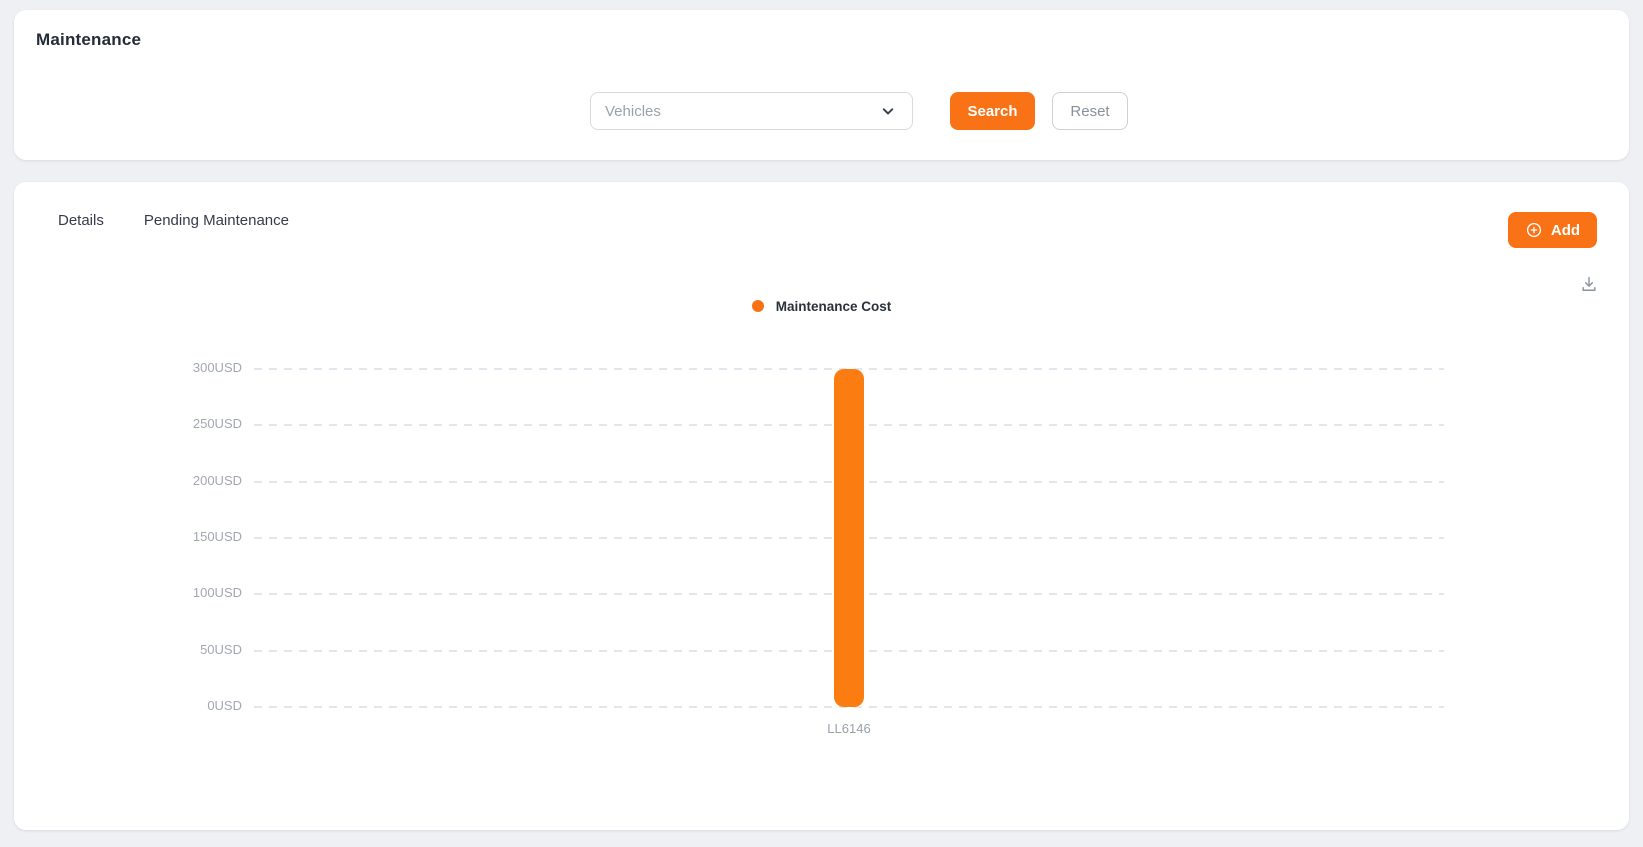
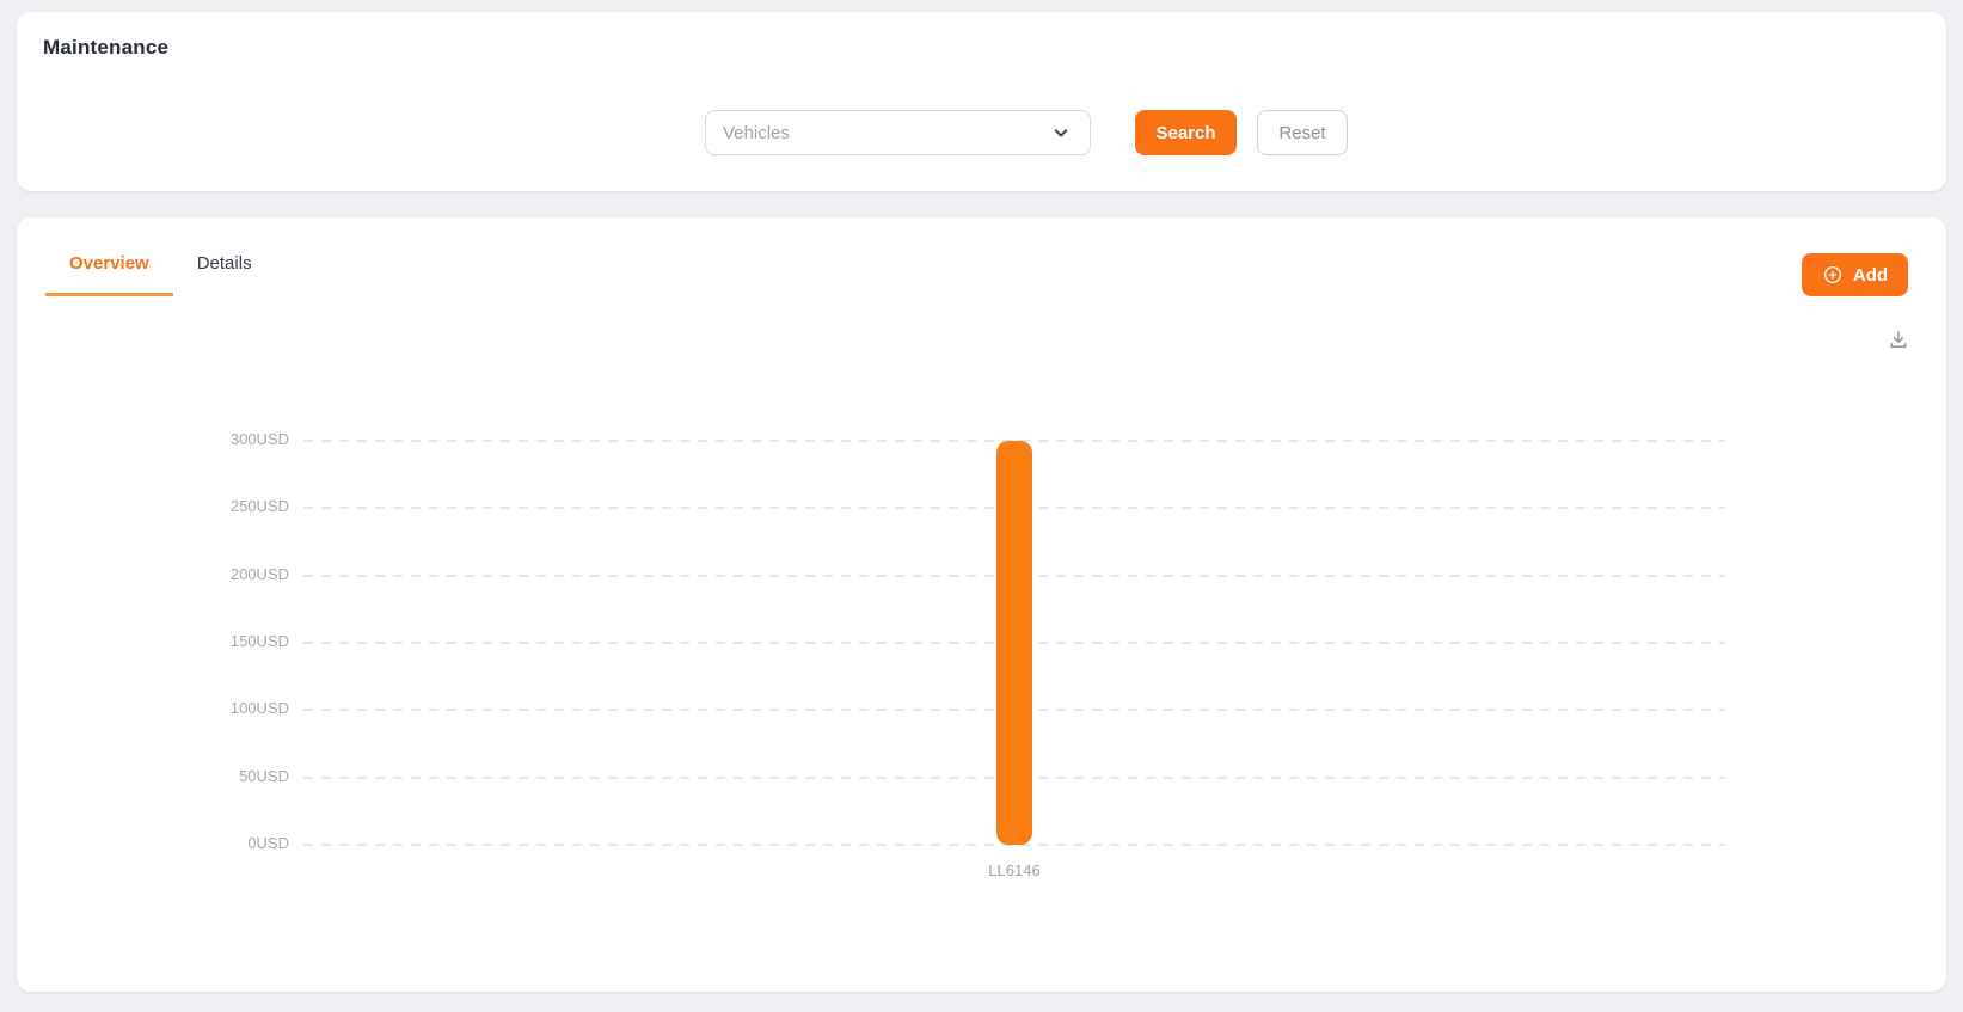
  Maintenance
  Vehicles
  Search
  Reset
+ Overview
  Details
- Pending Maintenance
  Add
- Maintenance Cost
  300USD
  250USD
  200USD
  150USD
  100USD
  50USD
  0USD
  LL6146
